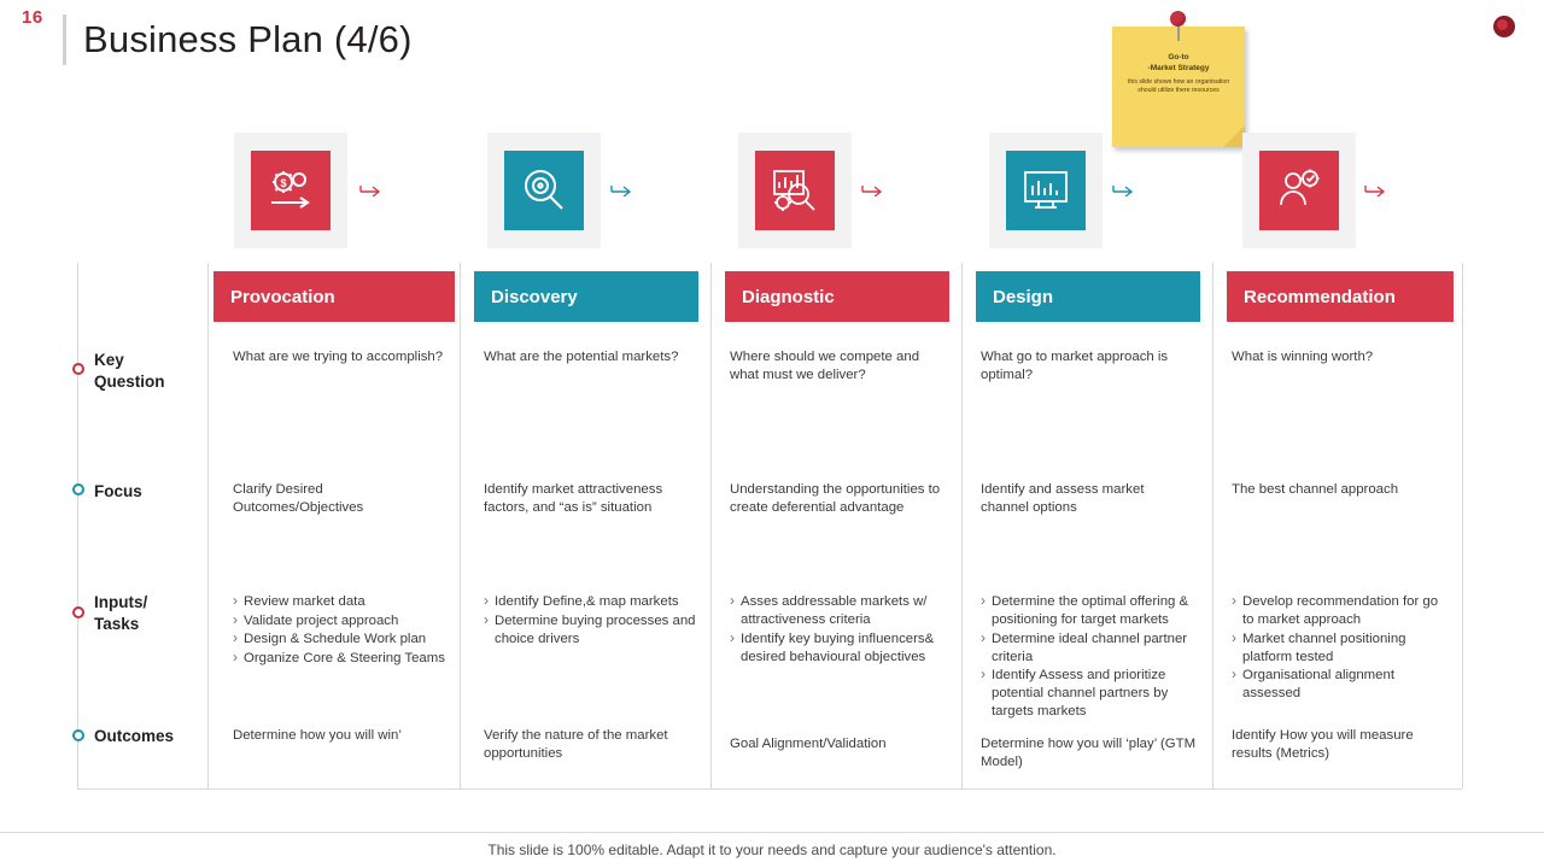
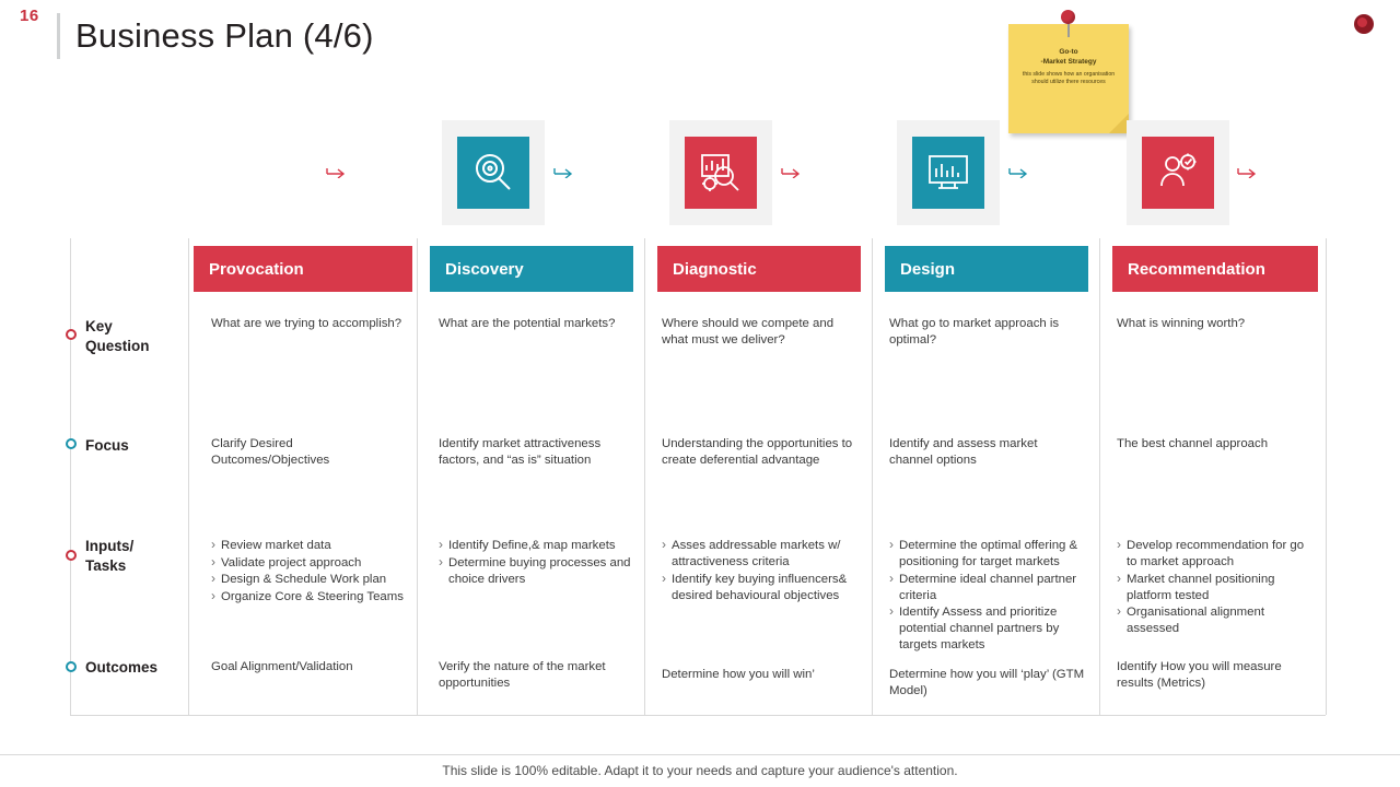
  16
  Business Plan (4/6)
- $
  Provocation
  Discovery
  Diagnostic
  Design
  Recommendation
  Key
  Question
  Focus
  Inputs/
  Tasks
  Outcomes
  What are we trying to accomplish?
  What are the potential markets?
  Where should we compete and what must we deliver?
  What go to market approach is optimal?
  What is winning worth?
  Clarify Desired Outcomes/Objectives
  Identify market attractiveness factors, and “as is” situation
  Understanding the opportunities to create deferential advantage
  Identify and assess market channel options
  The best channel approach
  Review market data
  Validate project approach
  Design & Schedule Work plan
  Organize Core & Steering Teams
  Identify Define,& map markets
  Determine buying processes and choice drivers
  Asses addressable markets w/ attractiveness criteria
  Identify key buying influencers& desired behavioural objectives
  Determine the optimal offering & positioning for target markets
  Determine ideal channel partner criteria
  Identify Assess and prioritize potential channel partners by targets markets
  Develop recommendation for go to market approach
  Market channel positioning platform tested
  Organisational alignment assessed
- Determine how you will win’
+ Goal Alignment/Validation
  Verify the nature of the market opportunities
- Goal Alignment/Validation
+ Determine how you will win’
  Determine how you will ‘play’ (GTM Model)
  Identify How you will measure results (Metrics)
  This slide is 100% editable. Adapt it to your needs and capture your audience's attention.
